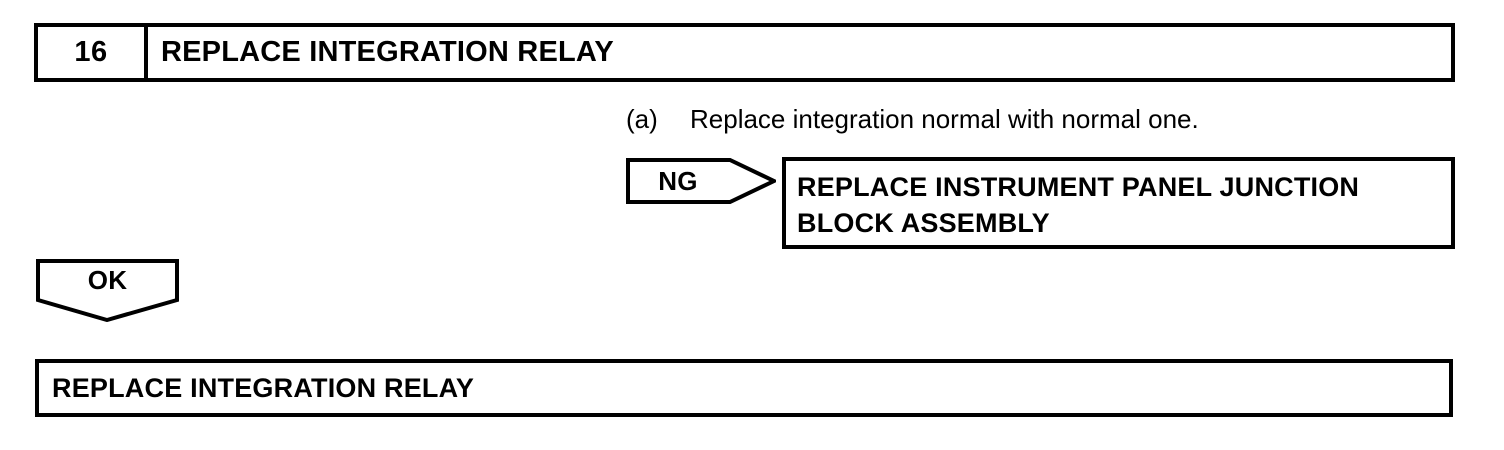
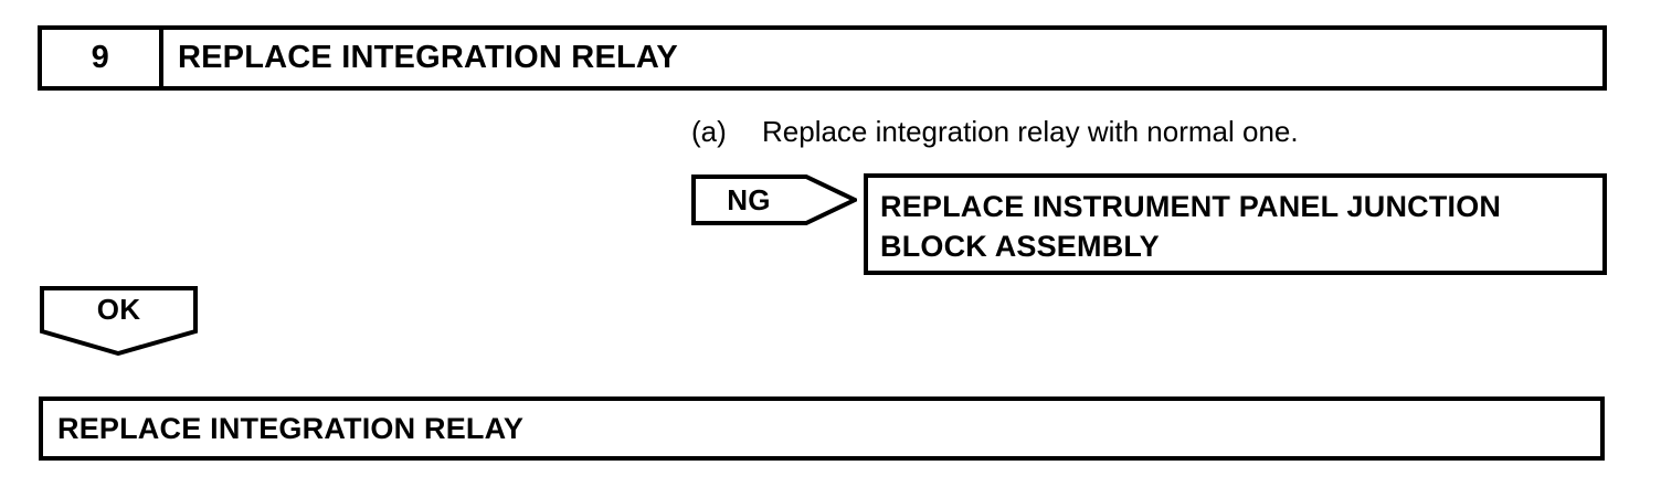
- 16
+ 9
  REPLACE INTEGRATION RELAY
  (a)
- Replace integration normal with normal one.
+ Replace integration relay with normal one.
  NG
  REPLACE INSTRUMENT PANEL JUNCTION
  BLOCK ASSEMBLY
  OK
  REPLACE INTEGRATION RELAY
